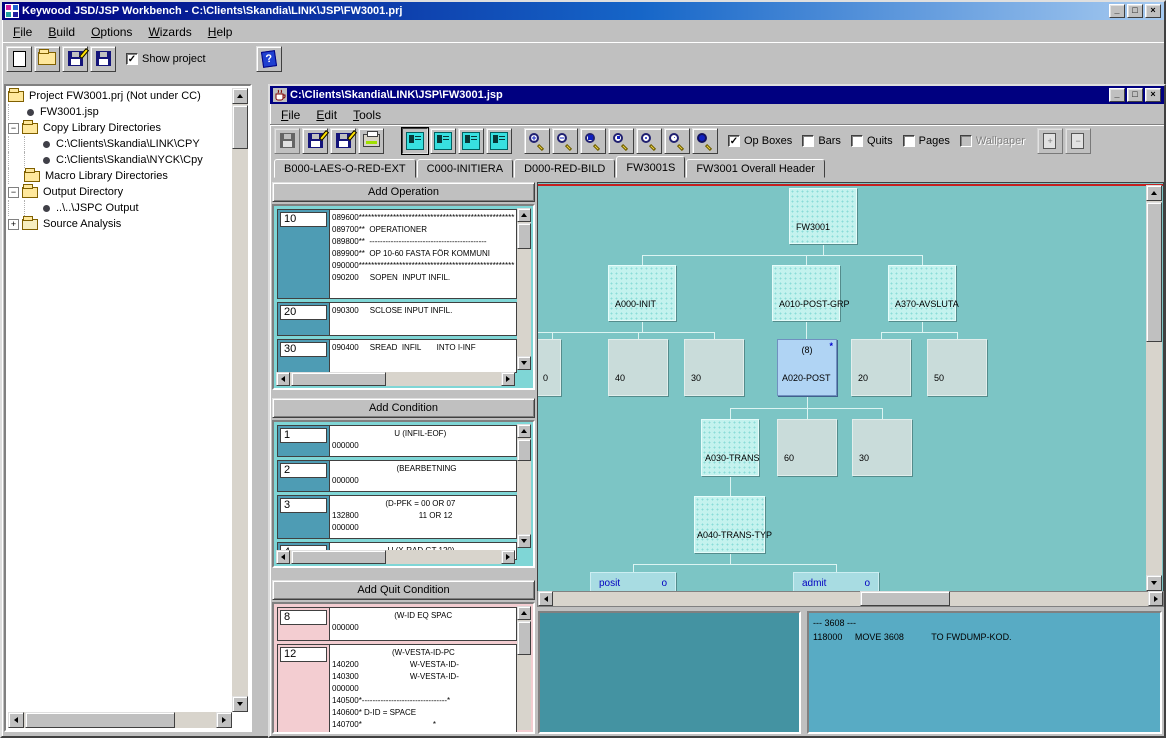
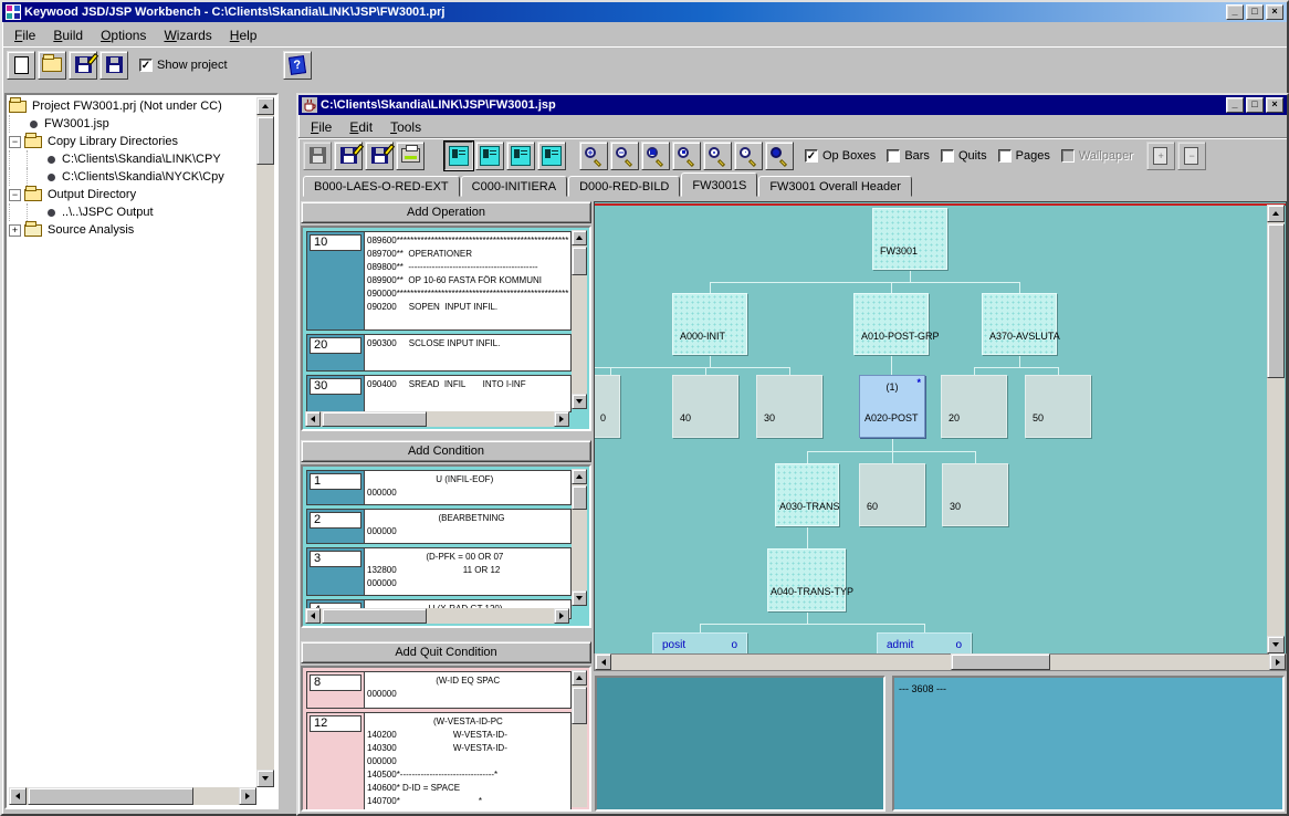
  Keywood JSD/JSP Workbench - C:\Clients\Skandia\LINK\JSP\FW3001.prj
  _
  □
  ×
  File
  Build
  Options
  Wizards
  Help
  ✓
  Show project
  Project FW3001.prj (Not under CC)
  FW3001.jsp
  −
  Copy Library Directories
  C:\Clients\Skandia\LINK\CPY
  C:\Clients\Skandia\NYCK\Cpy
- Macro Library Directories
  −
  Output Directory
  ..\..\JSPC Output
  +
  Source Analysis
  C:\Clients\Skandia\LINK\JSP\FW3001.jsp
  _
  □
  ×
  File
  Edit
  Tools
  +
  −
  ✓
  Op Boxes
  Bars
  Quits
  Pages
  Wallpaper
  +
  −
  B000-LAES-O-RED-EXT
  C000-INITIERA
  D000-RED-BILD
  FW3001S
  FW3001 Overall Header
  Add Operation
  10
  089600**************************************************
  089700** OPERATIONER
  089800** --------------------------------------------
  089900** OP 10-60 FASTA FÖR KOMMUNI
  090000**************************************************
  090200 SOPEN INPUT INFIL.
  20
  090300 SCLOSE INPUT INFIL.
  30
  090400 SREAD INFIL INTO I-INF
  Add Condition
  1
  U (INFIL-EOF)
  000000
  2
  (BEARBETNING
  000000
  3
  (D-PFK = 00 OR 07
  132800 11 OR 12
  000000
  Add Quit Condition
  8
  (W-ID EQ SPAC
  000000
  12
  (W-VESTA-ID-PC
  140200 W-VESTA-ID-
  140300 W-VESTA-ID-
  000000
  140500*--------------------------------*
  140600* D-ID = SPACE
  140700* *
  FW3001
  A000-INIT
  A010-POST-GRP
  A370-AVSLUTA
  0
  40
  30
- (8)
+ (1)
  *
  A020-POST
  20
  50
  A030-TRANS
  60
  30
  A040-TRANS-TYP
  posit
  o
  admit
  o
  --- 3608 ---
- 118000 MOVE 3608 TO FWDUMP-KOD.
